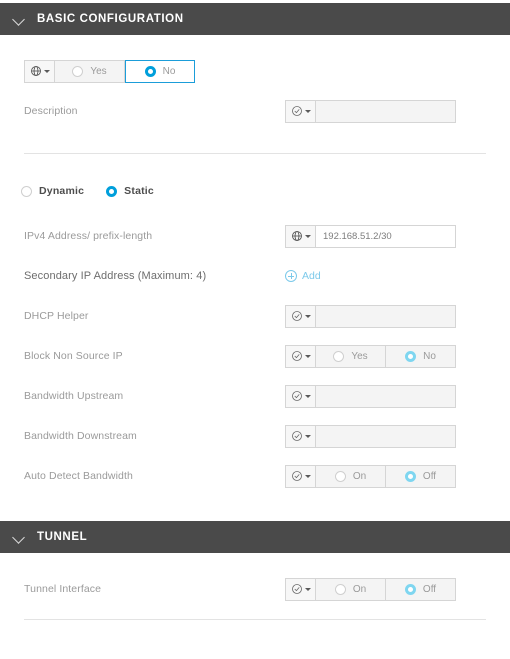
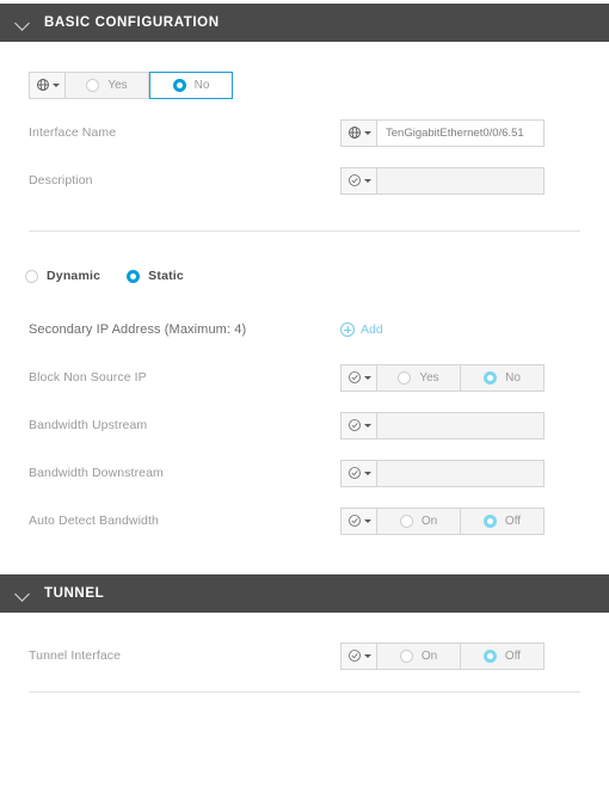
  BASIC CONFIGURATION
  Yes
  No
+ Interface Name
+ TenGigabitEthernet0/0/6.51
  Description
  Dynamic
  Static
- IPv4 Address/ prefix-length
- 192.168.51.2/30
  Secondary IP Address (Maximum: 4)
  Add
- DHCP Helper
  Block Non Source IP
  Yes
  No
  Bandwidth Upstream
  Bandwidth Downstream
  Auto Detect Bandwidth
  On
  Off
  TUNNEL
  Tunnel Interface
  On
  Off
